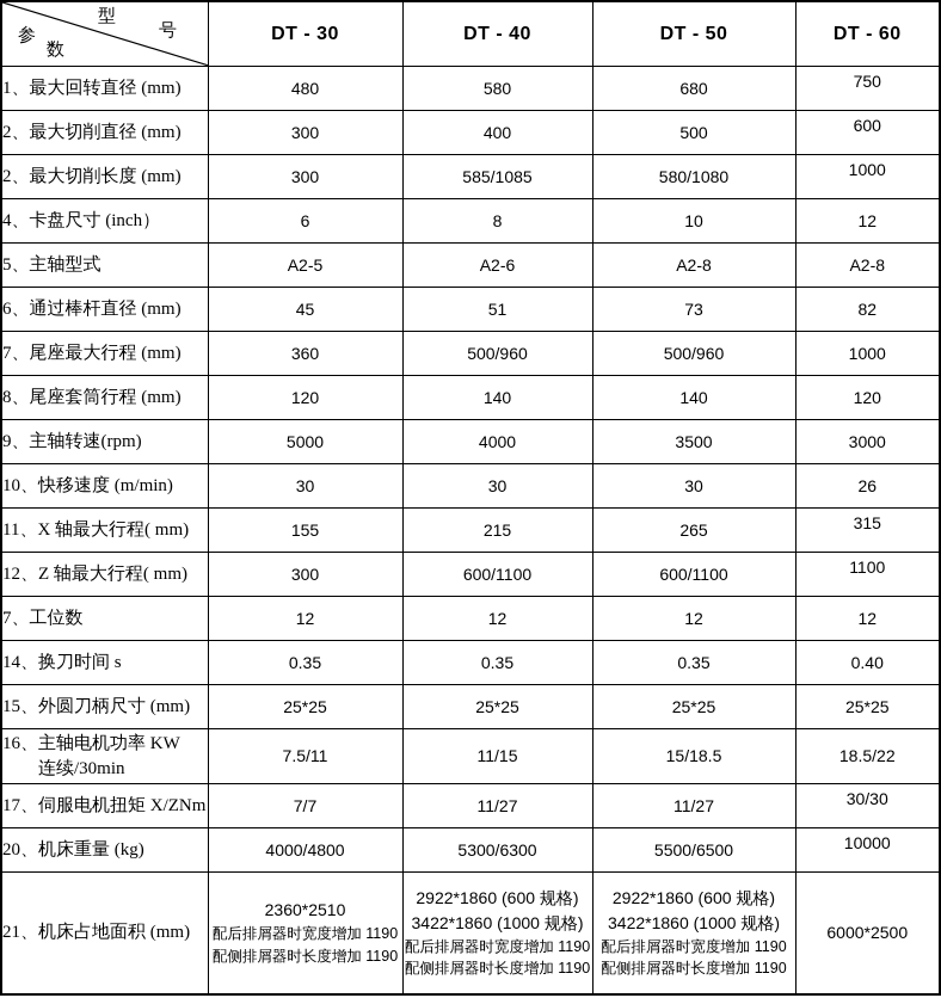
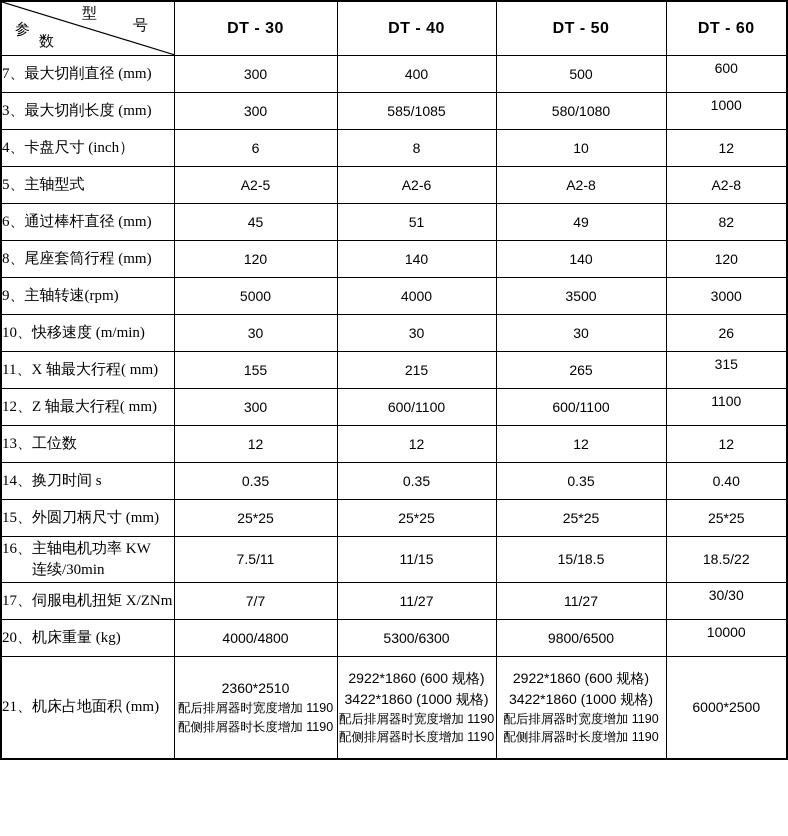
  型 号 参 数	DT - 30	DT - 40	DT - 50	DT - 60
- 1、最大回转直径 (mm)	480	580	680	750
- 2、最大切削直径 (mm)	300	400	500	600
+ 7、最大切削直径 (mm)	300	400	500	600
- 2、最大切削长度 (mm)	300	585/1085	580/1080	1000
+ 3、最大切削长度 (mm)	300	585/1085	580/1080	1000
  4、卡盘尺寸 (inch）	6	8	10	12
  5、主轴型式	A2-5	A2-6	A2-8	A2-8
- 6、通过棒杆直径 (mm)	45	51	73	82
+ 6、通过棒杆直径 (mm)	45	51	49	82
- 7、尾座最大行程 (mm)	360	500/960	500/960	1000
  8、尾座套筒行程 (mm)	120	140	140	120
  9、主轴转速(rpm)	5000	4000	3500	3000
  10、快移速度 (m/min)	30	30	30	26
  11、X 轴最大行程( mm)	155	215	265	315
  12、Z 轴最大行程( mm)	300	600/1100	600/1100	1100
- 7、工位数	12	12	12	12
+ 13、工位数	12	12	12	12
  14、换刀时间 s	0.35	0.35	0.35	0.40
  15、外圆刀柄尺寸 (mm)	25*25	25*25	25*25	25*25
  16、主轴电机功率 KW连续/30min	7.5/11	11/15	15/18.5	18.5/22
  17、伺服电机扭矩 X/ZNm	7/7	11/27	11/27	30/30
- 20、机床重量 (kg)	4000/4800	5300/6300	5500/6500	10000
+ 20、机床重量 (kg)	4000/4800	5300/6300	9800/6500	10000
  21、机床占地面积 (mm)	2360*2510配后排屑器时宽度增加 1190配侧排屑器时长度增加 1190	2922*1860 (600 规格)3422*1860 (1000 规格)配后排屑器时宽度增加 1190配侧排屑器时长度增加 1190	2922*1860 (600 规格)3422*1860 (1000 规格)配后排屑器时宽度增加 1190配侧排屑器时长度增加 1190	6000*2500
